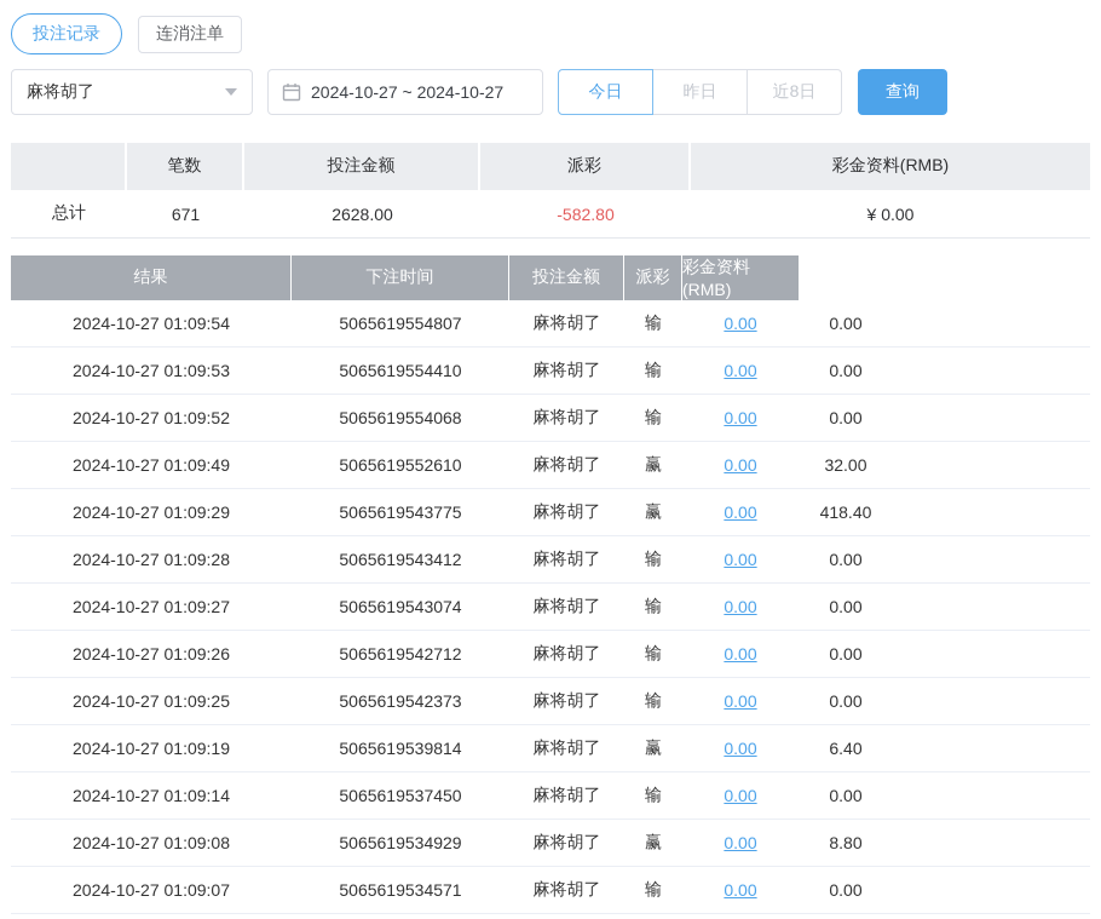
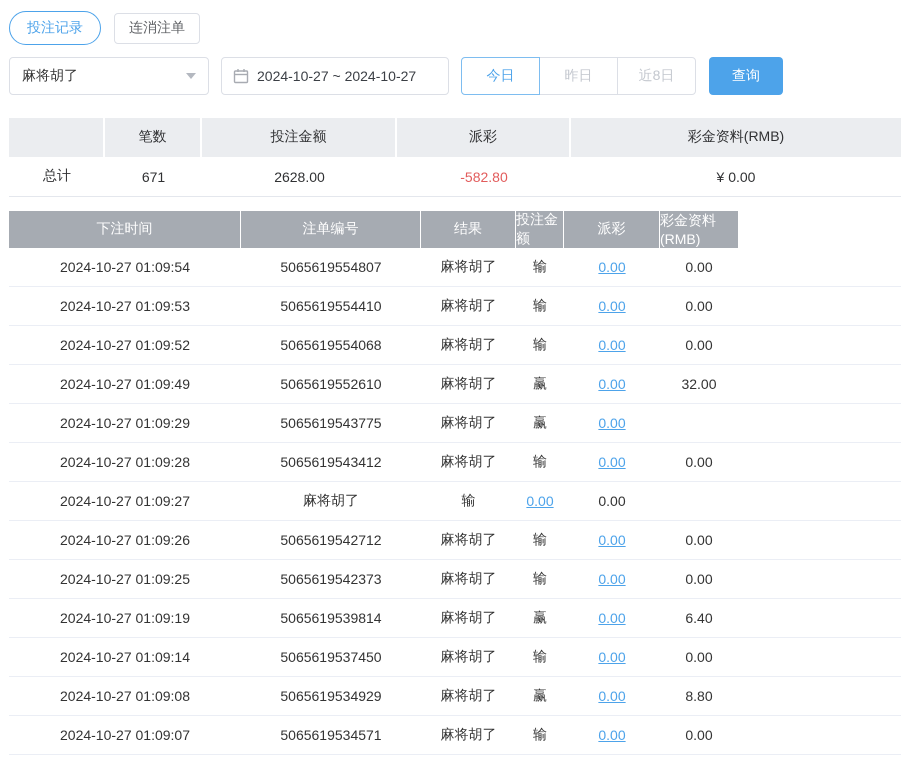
  投注记录
  连消注单
  麻将胡了
  2024-10-27 ~ 2024-10-27
  今日
  昨日
  近8日
  查询
  笔数
  投注金额
  派彩
  彩金资料(RMB)
  总计
  671
  2628.00
  -582.80
  ¥ 0.00
- 结果
+ 下注时间
+ 注单编号
- 下注时间
+ 结果
  投注金额
  派彩
  彩金资料(RMB)
  2024-10-27 01:09:54
  5065619554807
  麻将胡了
  输
  0.00
  0.00
  2024-10-27 01:09:53
  5065619554410
  麻将胡了
  输
  0.00
  0.00
  2024-10-27 01:09:52
  5065619554068
  麻将胡了
  输
  0.00
  0.00
  2024-10-27 01:09:49
  5065619552610
  麻将胡了
  赢
  0.00
  32.00
  2024-10-27 01:09:29
  5065619543775
  麻将胡了
  赢
  0.00
- 418.40
  2024-10-27 01:09:28
  5065619543412
  麻将胡了
  输
  0.00
  0.00
  2024-10-27 01:09:27
- 5065619543074
  麻将胡了
  输
  0.00
  0.00
  2024-10-27 01:09:26
  5065619542712
  麻将胡了
  输
  0.00
  0.00
  2024-10-27 01:09:25
  5065619542373
  麻将胡了
  输
  0.00
  0.00
  2024-10-27 01:09:19
  5065619539814
  麻将胡了
  赢
  0.00
  6.40
  2024-10-27 01:09:14
  5065619537450
  麻将胡了
  输
  0.00
  0.00
  2024-10-27 01:09:08
  5065619534929
  麻将胡了
  赢
  0.00
  8.80
  2024-10-27 01:09:07
  5065619534571
  麻将胡了
  输
  0.00
  0.00
